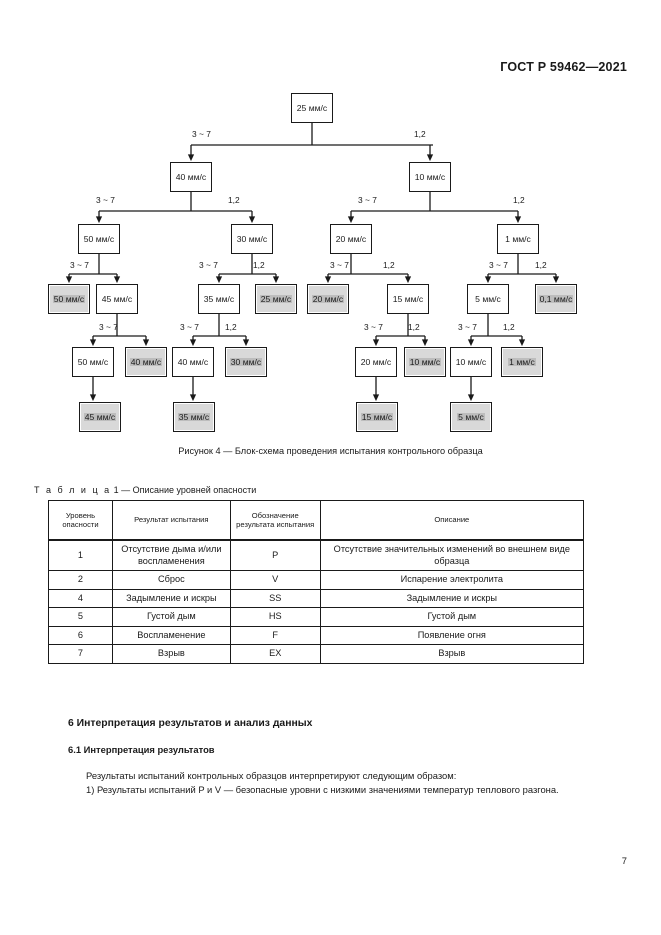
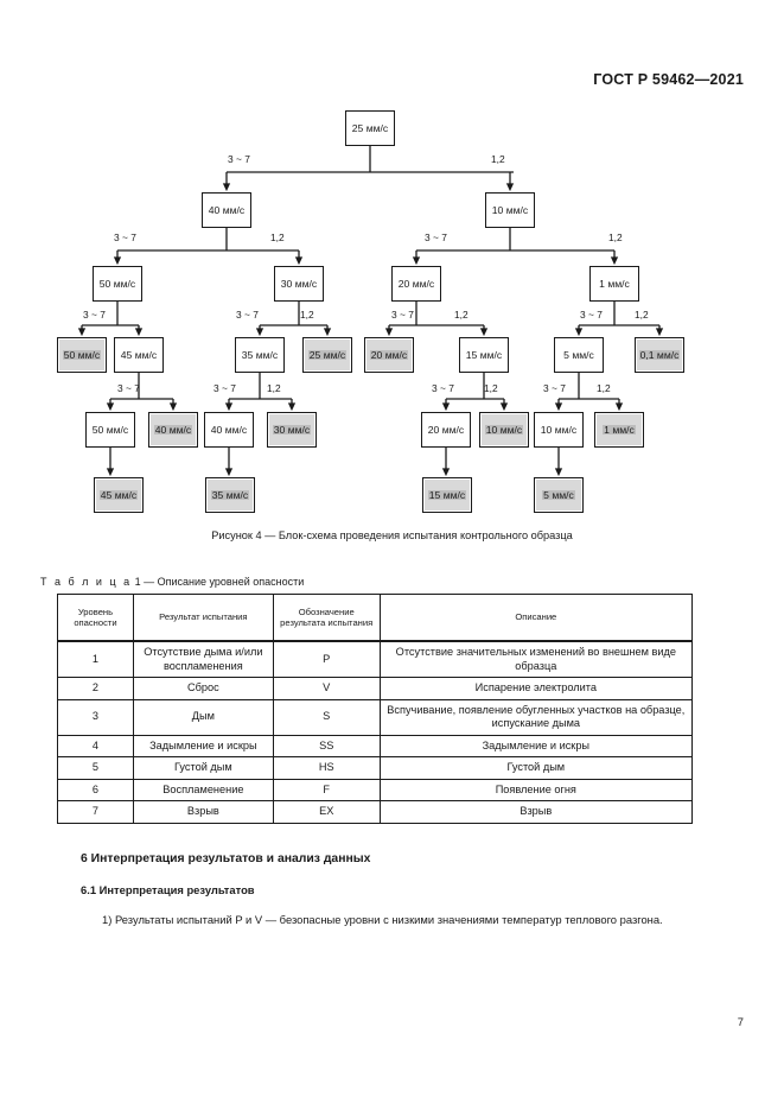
  ГОСТ Р 59462—2021
  25 мм/с
  40 мм/с
  10 мм/с
  50 мм/с
  30 мм/с
  20 мм/с
  1 мм/с
  50 мм/с
  45 мм/с
  35 мм/с
  25 мм/с
  20 мм/с
  15 мм/с
  5 мм/с
  0,1 мм/с
  50 мм/с
  40 мм/с
  40 мм/с
  30 мм/с
  20 мм/с
  10 мм/с
  10 мм/с
  1 мм/с
  45 мм/с
  35 мм/с
  15 мм/с
  5 мм/с
  3 ~ 7
  1,2
  3 ~ 7
  1,2
  3 ~ 7
  1,2
  3 ~ 7
  3 ~ 7
  1,2
  3 ~ 7
  1,2
  3 ~ 7
  1,2
  3 ~ 7
  3 ~ 7
  1,2
  3 ~ 7
  1,2
  3 ~ 7
  1,2
  Рисунок 4 — Блок-схема проведения испытания контрольного образца
  Т а б л и ц а 1 — Описание уровней опасности
  Уровень опасности	Результат испытания	Обозначение результата испытания	Описание
  1	Отсутствие дыма и/или воспламенения	P	Отсутствие значительных изменений во внешнем виде образца
  2	Сброс	V	Испарение электролита
+ 3	Дым	S	Вспучивание, появление обугленных участков на образце, испускание дыма
  4	Задымление и искры	SS	Задымление и искры
  5	Густой дым	HS	Густой дым
  6	Воспламенение	F	Появление огня
  7	Взрыв	EX	Взрыв
  6 Интерпретация результатов и анализ данных
  6.1 Интерпретация результатов
- Результаты испытаний контрольных образцов интерпретируют следующим образом:
  1) Результаты испытаний P и V — безопасные уровни с низкими значениями температур теплового разгона.
  7
